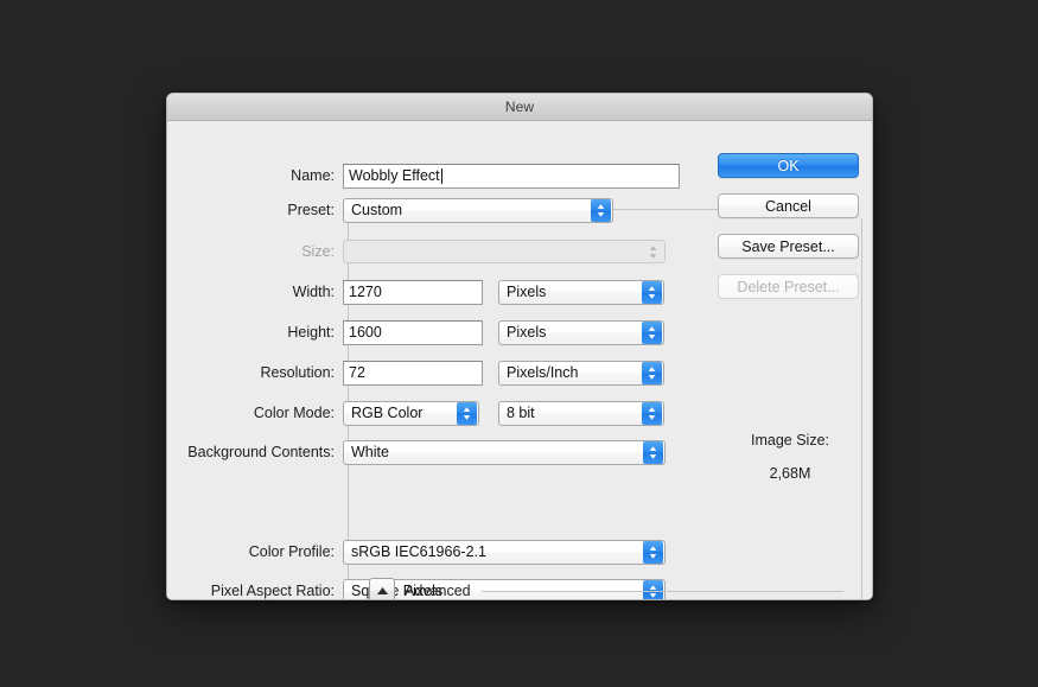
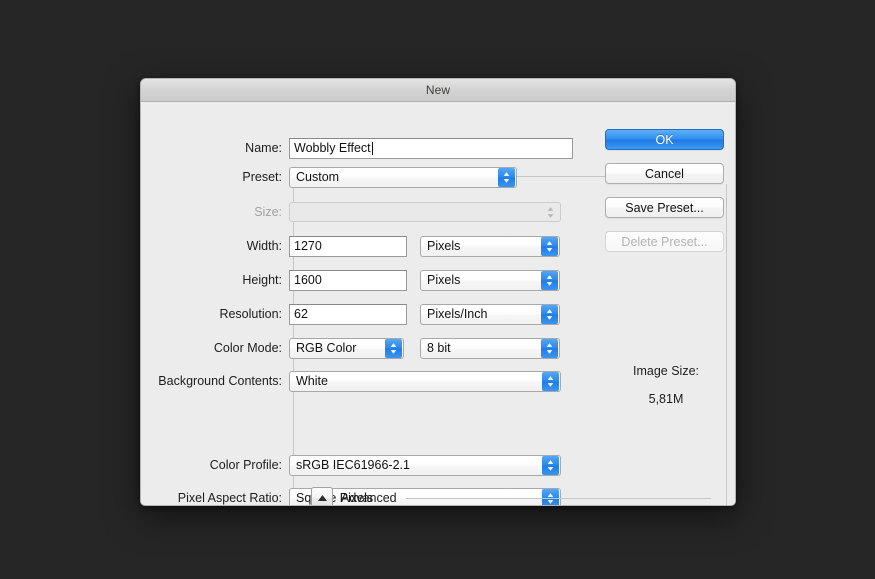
  New
  Name:
  Wobbly Effect
  Preset:
  Custom
  Size:
  Width:
  1270
  Pixels
  Height:
  1600
  Pixels
  Resolution:
- 72
+ 62
  Pixels/Inch
  Color Mode:
  RGB Color
  8 bit
  Background Contents:
  White
  Color Profile:
  sRGB IEC61966-2.1
  Pixel Aspect Ratio:
  Advanced
  OK
  Cancel
  Save Preset...
  Delete Preset...
  Image Size:
- 2,68M
+ 5,81M
